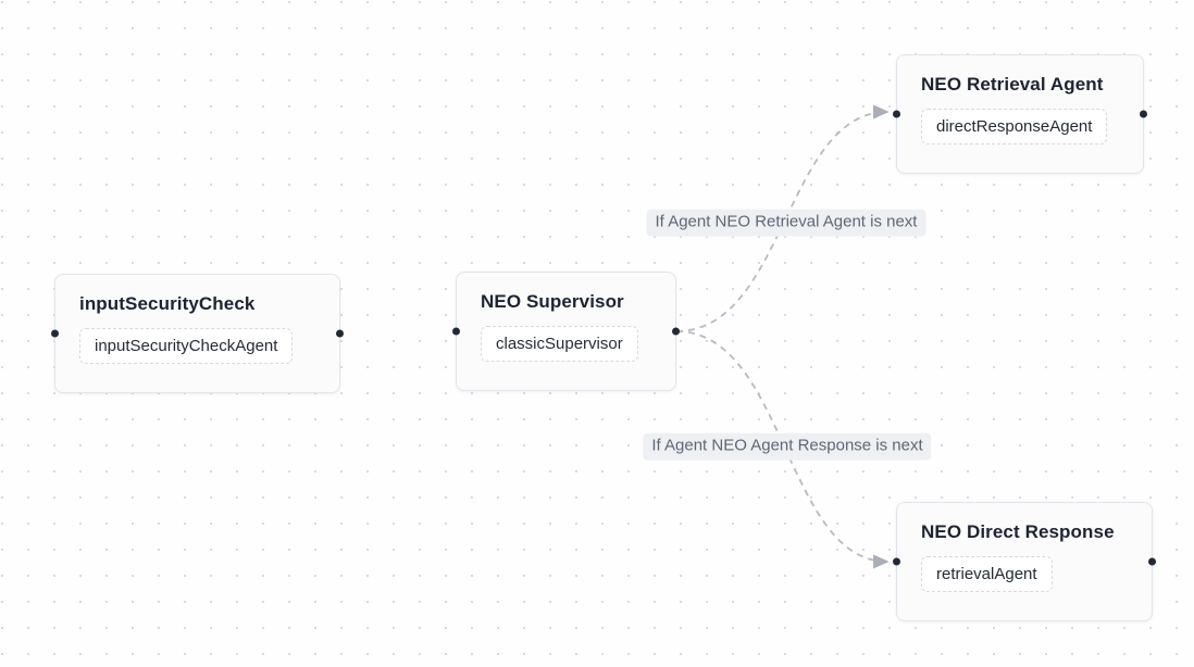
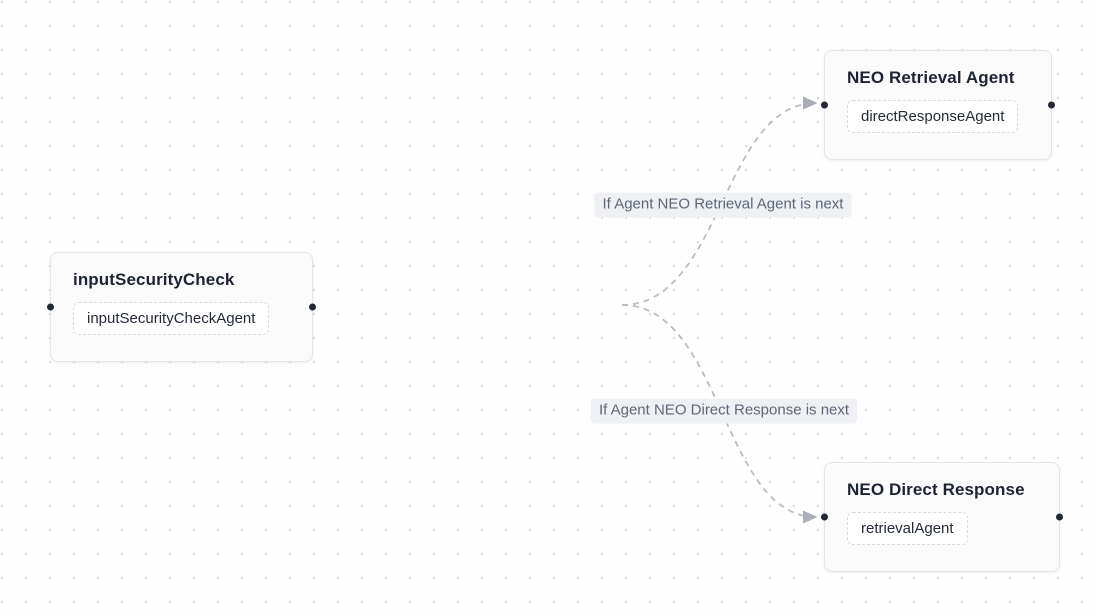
  If Agent NEO Retrieval Agent is next
- If Agent NEO Agent Response is next
+ If Agent NEO Direct Response is next
  inputSecurityCheck
  inputSecurityCheckAgent
- NEO Supervisor
- classicSupervisor
  NEO Retrieval Agent
  directResponseAgent
  NEO Direct Response
  retrievalAgent
